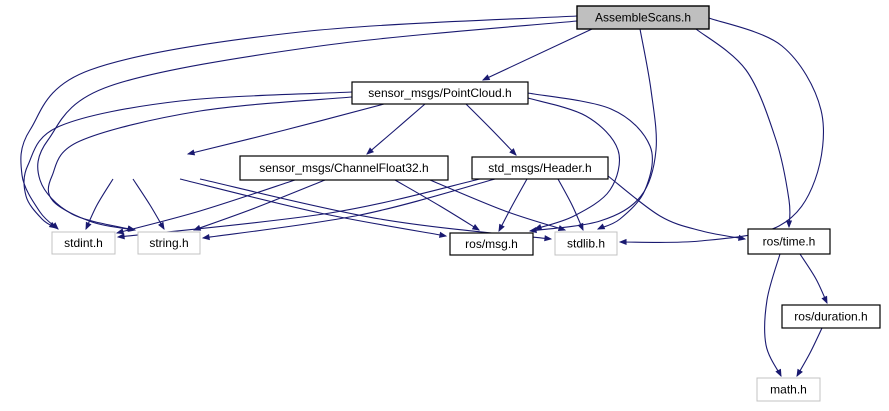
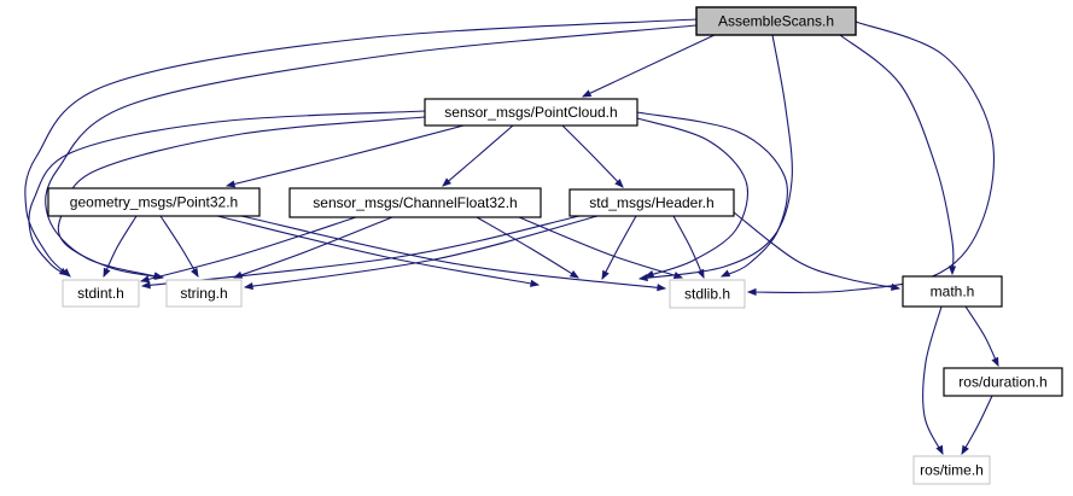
  AssembleScans.h
  sensor_msgs/PointCloud.h
+ geometry_msgs/Point32.h
  sensor_msgs/ChannelFloat32.h
  std_msgs/Header.h
  stdint.h
  string.h
- ros/msg.h
  stdlib.h
- ros/time.h
+ math.h
  ros/duration.h
- math.h
+ ros/time.h
